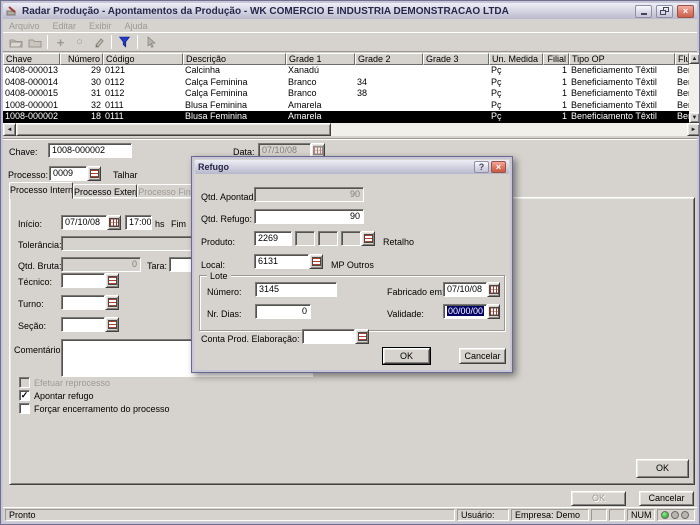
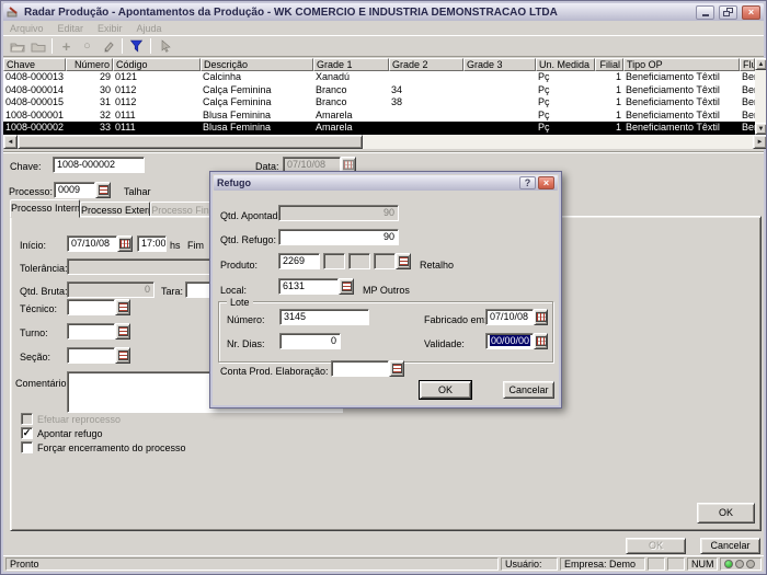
  Radar Produção - Apontamentos da Produção - WK COMERCIO E INDUSTRIA DEMONSTRACAO LTDA
  ×
  Arquivo
  Editar
  Exibir
  Ajuda
  +
  ○
  Chave
  Número
  Código
  Descrição
  Grade 1
  Grade 2
  Grade 3
  Un. Medida
  Filial
  Tipo OP
  0408-000013
  29
  0121
  Calcinha
  Xanadú
  Pç
  1
  Beneficiamento Têxtil
  0408-000014
  30
  0112
  Calça Feminina
  Branco
  34
  Pç
  1
  Beneficiamento Têxtil
  0408-000015
  31
  0112
  Calça Feminina
  Branco
  38
  Pç
  1
  Beneficiamento Têxtil
  1008-000001
  32
  0111
  Blusa Feminina
  Amarela
  Pç
  1
  Beneficiamento Têxtil
  1008-000002
- 18
+ 33
  0111
  Blusa Feminina
  Amarela
  Pç
  1
  Beneficiamento Têxtil
  Chave:
  1008-000002
  Data:
  07/10/08
  Processo:
  0009
  Talhar
  Processo Intern
  Processo Exter
  Processo Fin
  Início:
  07/10/08
  17:00
  hs
  Fim
  Tolerância
  Qtd. Bruta
  0
  Tara:
  Técnico:
  Turno:
  Seção:
  Comentário
  Efetuar reprocesso
  ✓
  Apontar refugo
  Forçar encerramento do processo
  OK
  OK
  Cancelar
  Refugo
  ?
  ×
  Qtd. Apontad
  90
  Qtd. Refugo:
  90
  Produto:
  2269
  Retalho
  Local:
  6131
  MP Outros
  Lote
  Número:
  3145
  Fabricado em
  07/10/08
  Nr. Dias:
  0
  Validade:
  00/00/00
  Conta Prod. Elaboração:
  OK
  Cancelar
  Pronto
  Usuário:
  Empresa: Demo
  NUM
